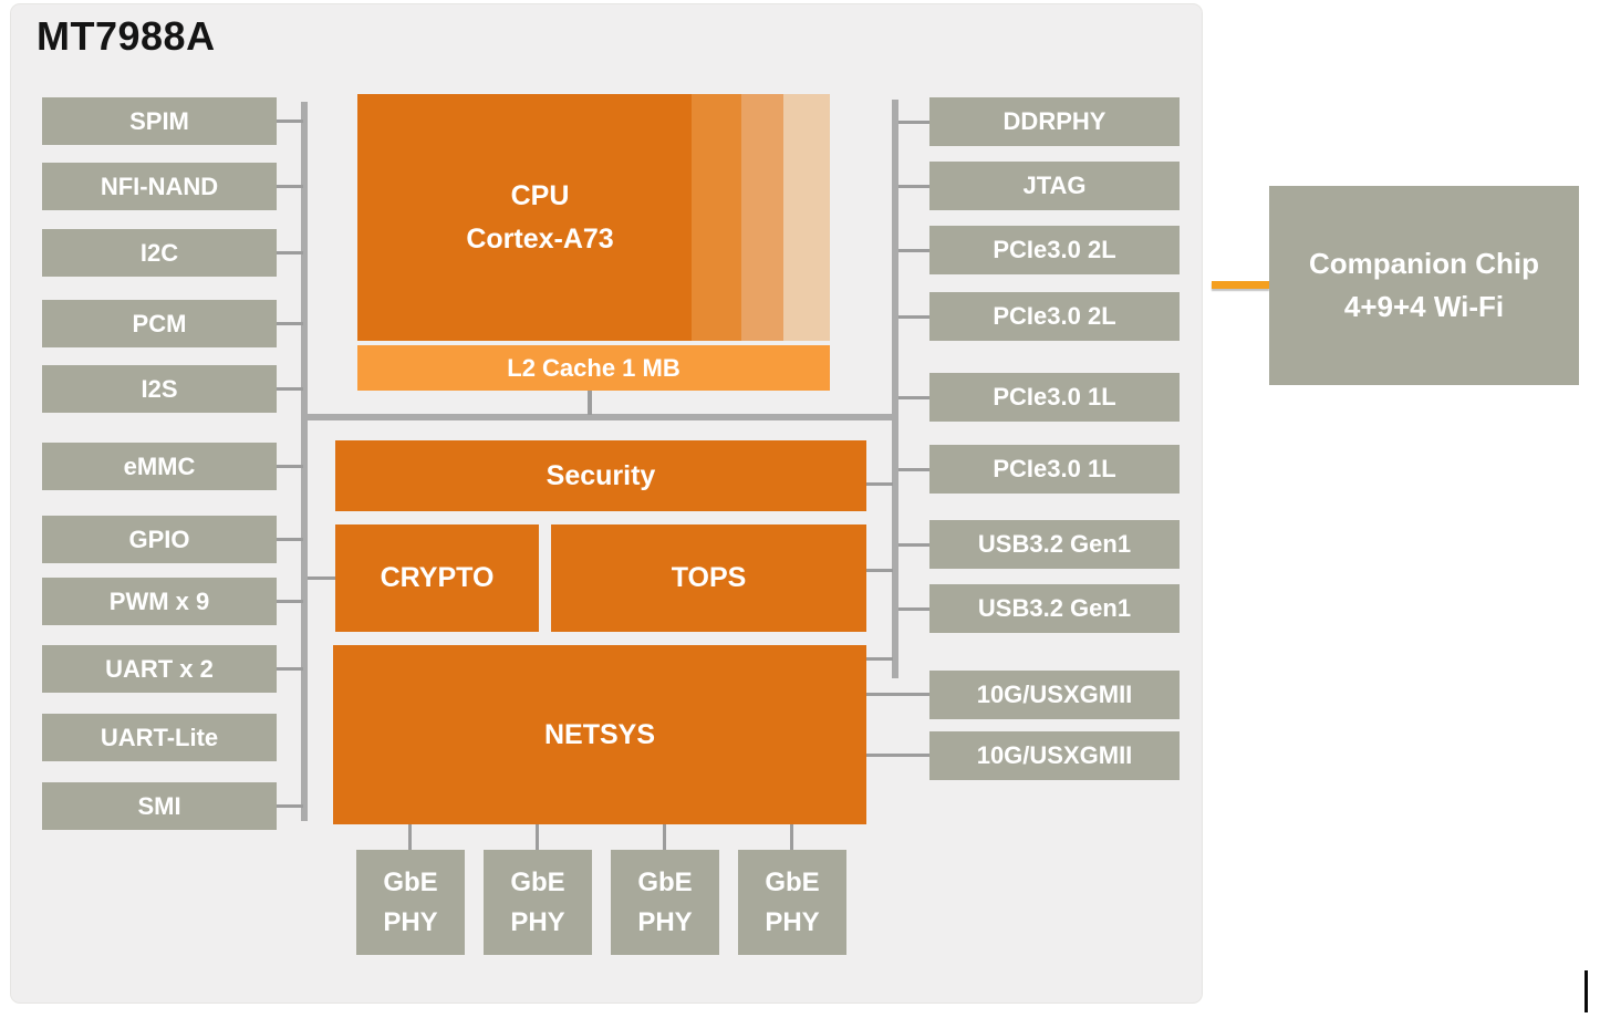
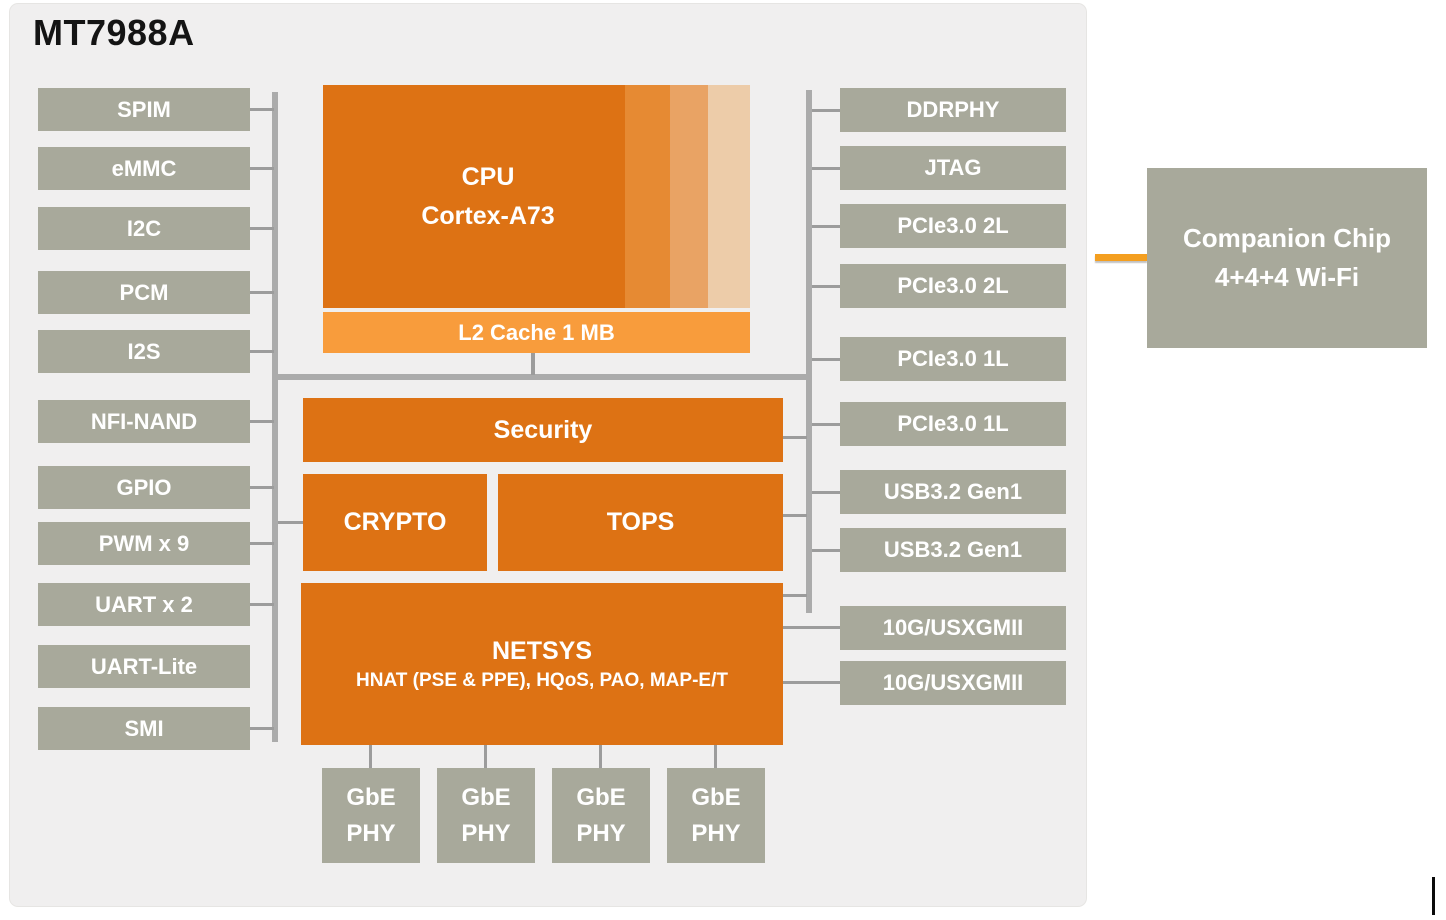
  MT7988A
  SPIM
- NFI-NAND
+ eMMC
  I2C
  PCM
  I2S
- eMMC
+ NFI-NAND
  GPIO
  PWM x 9
  UART x 2
  UART-Lite
  SMI
  DDRPHY
  JTAG
  PCIe3.0 2L
  PCIe3.0 2L
  PCIe3.0 1L
  PCIe3.0 1L
  USB3.2 Gen1
  USB3.2 Gen1
  10G/USXGMII
  10G/USXGMII
  CPU
  Cortex-A73
  L2 Cache 1 MB
  Security
  CRYPTO
  TOPS
  NETSYS
+ HNAT (PSE & PPE), HQoS, PAO, MAP-E/T
  GbE
  PHY
  GbE
  PHY
  GbE
  PHY
  GbE
  PHY
  Companion Chip
- 4+9+4 Wi-Fi
+ 4+4+4 Wi-Fi
